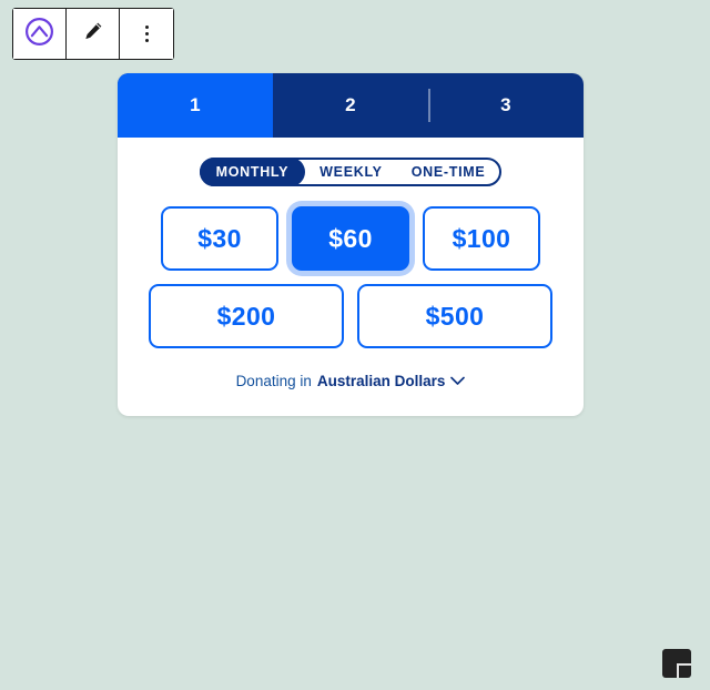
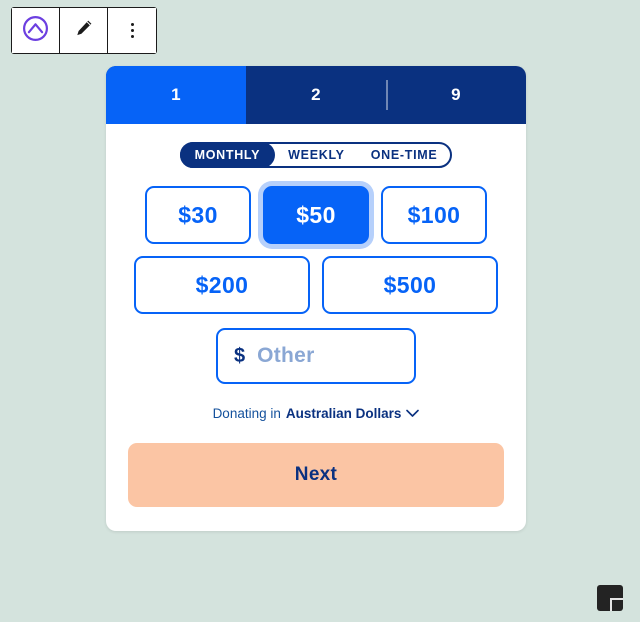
  1
  2
- 3
+ 9
  MONTHLY
  WEEKLY
  ONE-TIME
  $30
- $60
+ $50
  $100
  $200
  $500
+ $
+ Other
  Donating in
  Australian Dollars
+ Next
